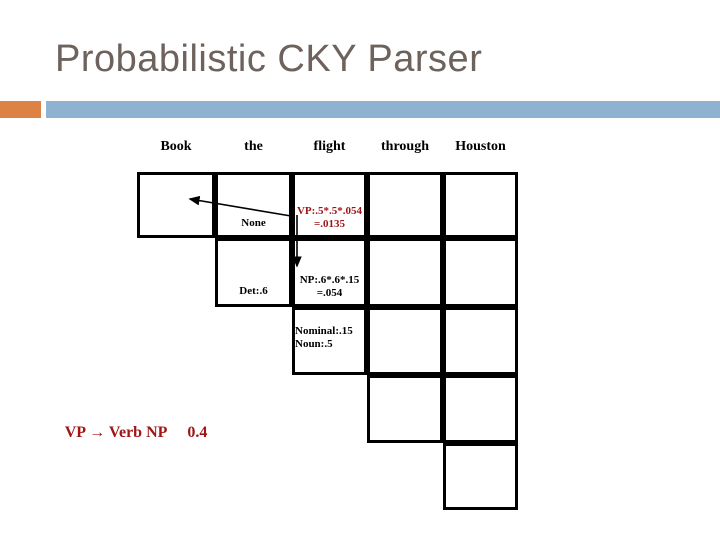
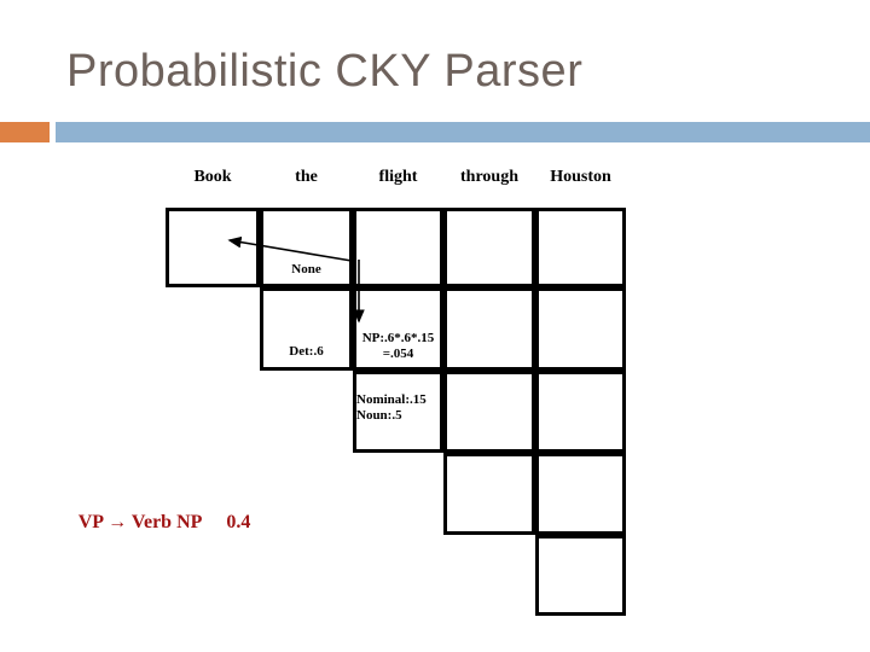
  Probabilistic CKY Parser
  Book
  the
  flight
  through
  Houston
  None
- VP:.5*.5*.054
- =.0135
  Det:.6
  NP:.6*.6*.15
  =.054
  Nominal:.15
  Noun:.5
  VP → Verb NP 0.4
